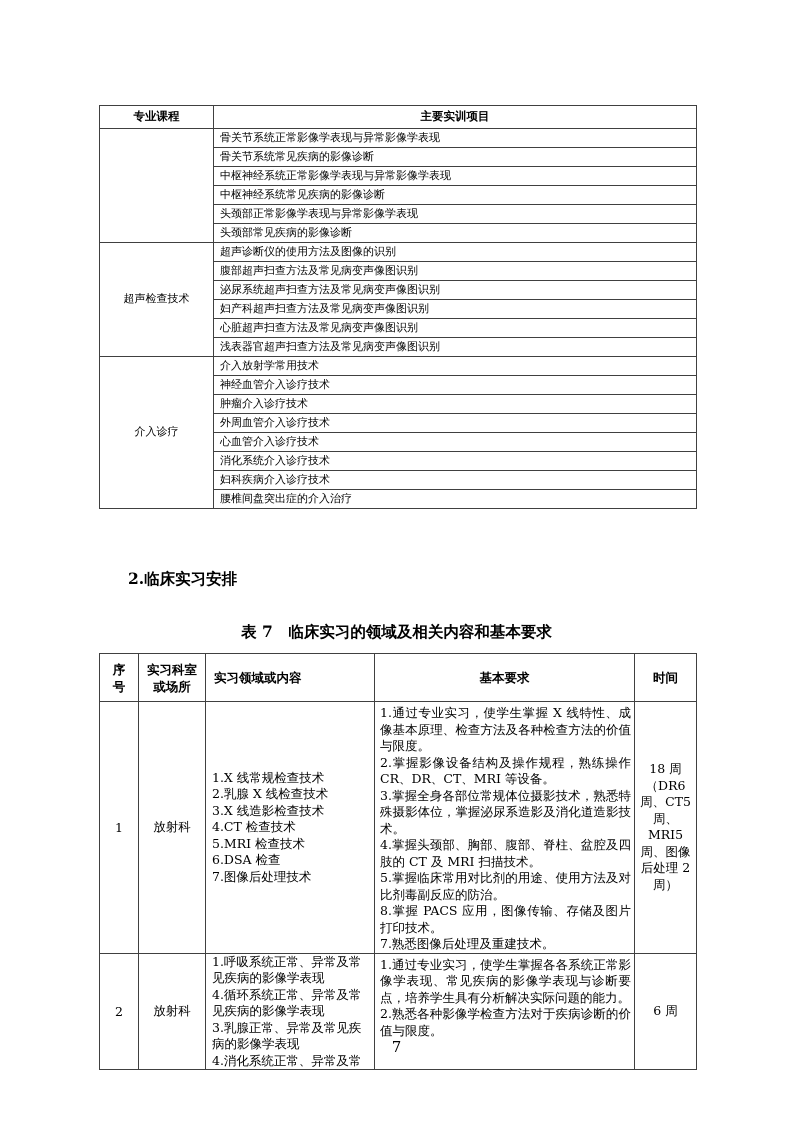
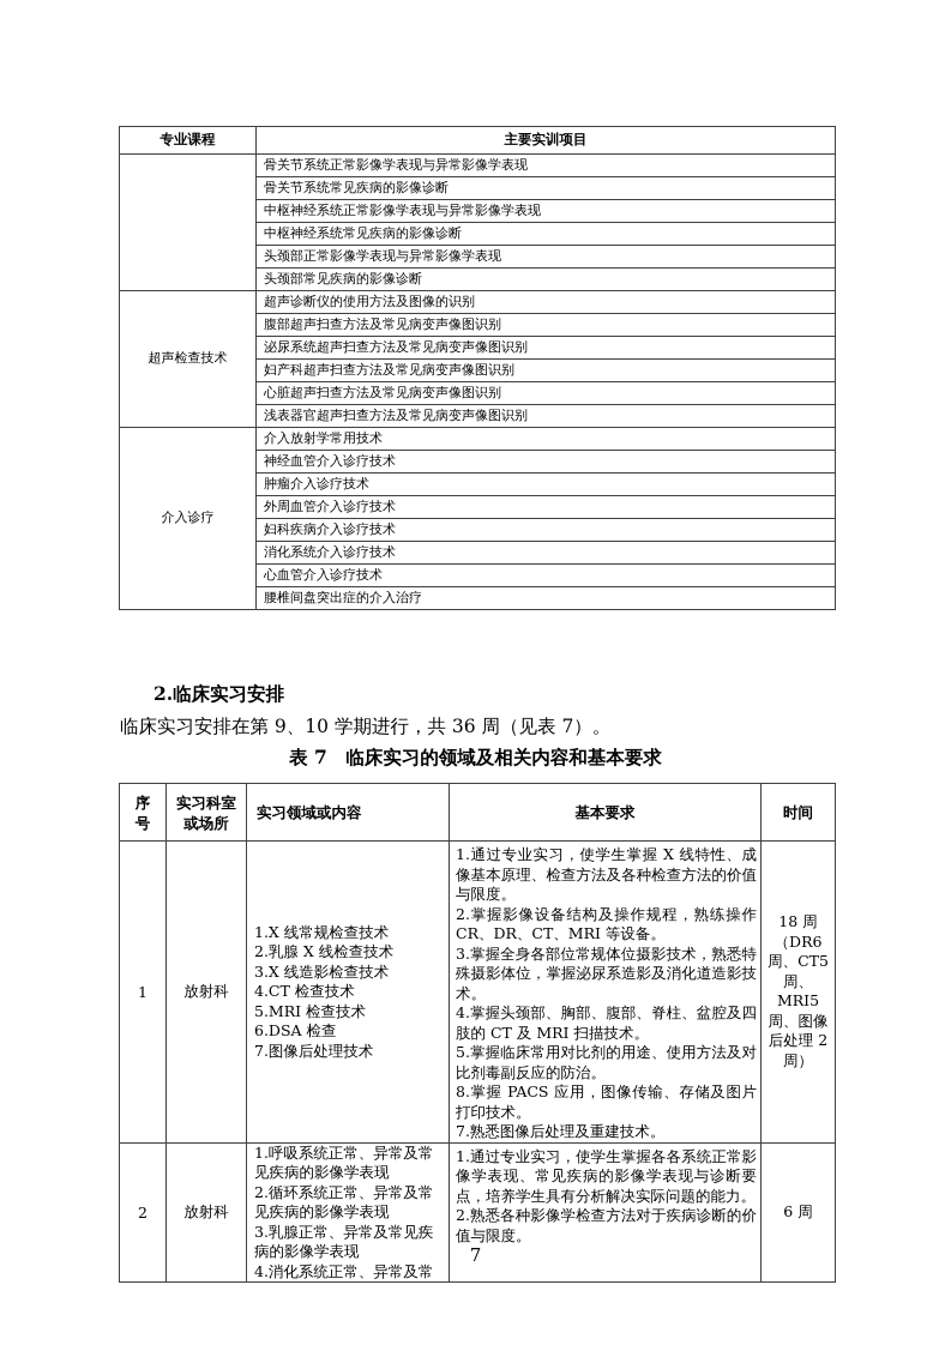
  专业课程	主要实训项目
  	骨关节系统正常影像学表现与异常影像学表现
  骨关节系统常见疾病的影像诊断
  中枢神经系统正常影像学表现与异常影像学表现
  中枢神经系统常见疾病的影像诊断
  头颈部正常影像学表现与异常影像学表现
  头颈部常见疾病的影像诊断
  超声检查技术	超声诊断仪的使用方法及图像的识别
  腹部超声扫查方法及常见病变声像图识别
  泌尿系统超声扫查方法及常见病变声像图识别
  妇产科超声扫查方法及常见病变声像图识别
  心脏超声扫查方法及常见病变声像图识别
  浅表器官超声扫查方法及常见病变声像图识别
  介入诊疗	介入放射学常用技术
  神经血管介入诊疗技术
  肿瘤介入诊疗技术
  外周血管介入诊疗技术
- 心血管介入诊疗技术
+ 妇科疾病介入诊疗技术
  消化系统介入诊疗技术
- 妇科疾病介入诊疗技术
+ 心血管介入诊疗技术
  腰椎间盘突出症的介入治疗
  2.临床实习安排
+ 临床实习安排在第 9、10 学期进行，共 36 周（见表 7）。
  表 7 临床实习的领域及相关内容和基本要求
  序号	实习科室或场所	实习领域或内容	基本要求	时间
  1	放射科	1.X 线常规检查技术2.乳腺 X 线检查技术3.X 线造影检查技术4.CT 检查技术5.MRI 检查技术6.DSA 检查7.图像后处理技术	1.通过专业实习，使学生掌握 X 线特性、成像基本原理、检查方法及各种检查方法的价值与限度。2.掌握影像设备结构及操作规程，熟练操作 CR、DR、CT、MRI 等设备。3.掌握全身各部位常规体位摄影技术，熟悉特殊摄影体位，掌握泌尿系造影及消化道造影技术。4.掌握头颈部、胸部、腹部、脊柱、盆腔及四肢的 CT 及 MRI 扫描技术。5.掌握临床常用对比剂的用途、使用方法及对比剂毒副反应的防治。8.掌握 PACS 应用，图像传输、存储及图片打印技术。7.熟悉图像后处理及重建技术。	18 周（DR6 周、CT5 周、MRI5 周、图像后处理 2 周）
- 2	放射科	1.呼吸系统正常、异常及常见疾病的影像学表现4.循环系统正常、异常及常见疾病的影像学表现3.乳腺正常、异常及常见疾病的影像学表现4.消化系统正常、异常及常	1.通过专业实习，使学生掌握各各系统正常影像学表现、常见疾病的影像学表现与诊断要点，培养学生具有分析解决实际问题的能力。2.熟悉各种影像学检查方法对于疾病诊断的价值与限度。	6 周
+ 2	放射科	1.呼吸系统正常、异常及常见疾病的影像学表现2.循环系统正常、异常及常见疾病的影像学表现3.乳腺正常、异常及常见疾病的影像学表现4.消化系统正常、异常及常	1.通过专业实习，使学生掌握各各系统正常影像学表现、常见疾病的影像学表现与诊断要点，培养学生具有分析解决实际问题的能力。2.熟悉各种影像学检查方法对于疾病诊断的价值与限度。	6 周
  7
